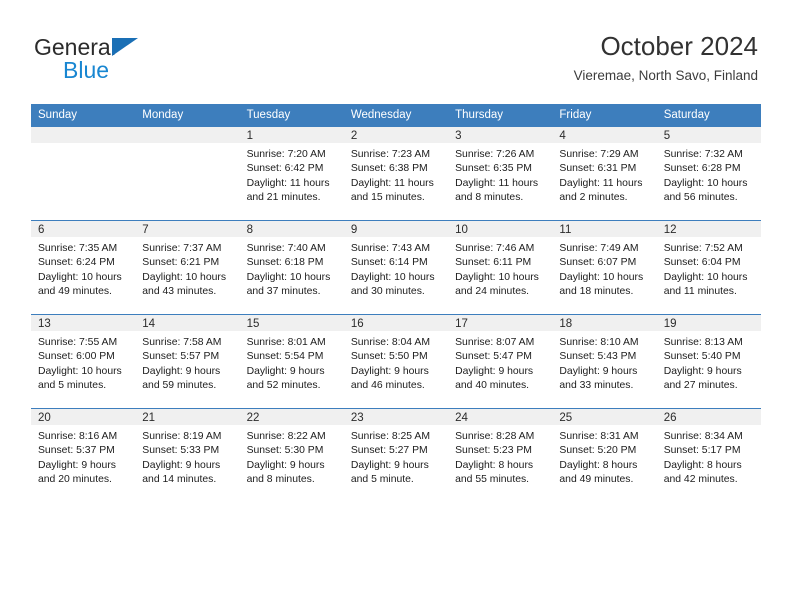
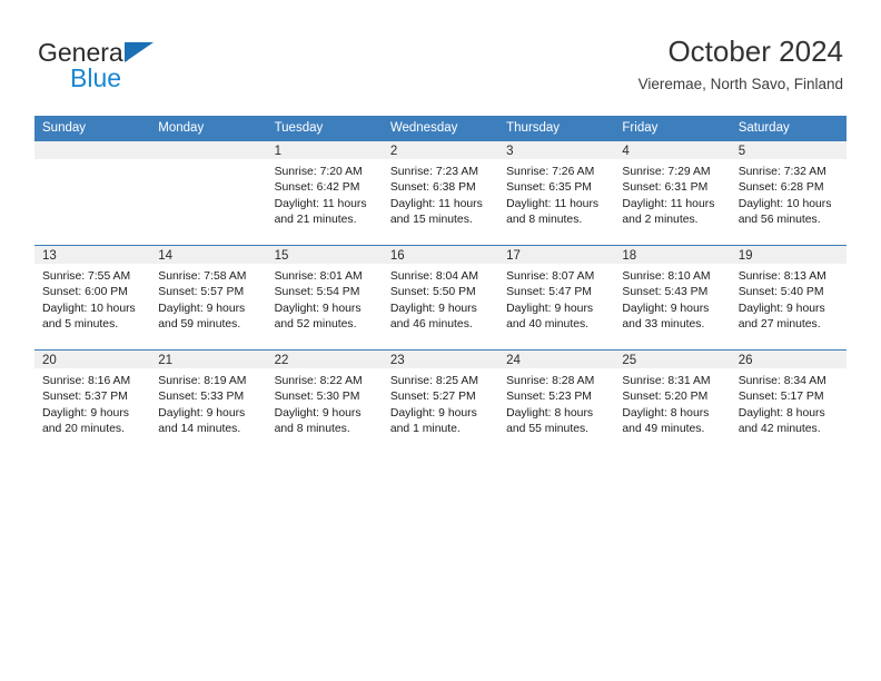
  General
  Blue
  October 2024
  Vieremae, North Savo, Finland
  Sunday	Monday	Tuesday	Wednesday	Thursday	Friday	Saturday
  		1Sunrise: 7:20 AMSunset: 6:42 PMDaylight: 11 hoursand 21 minutes.	2Sunrise: 7:23 AMSunset: 6:38 PMDaylight: 11 hoursand 15 minutes.	3Sunrise: 7:26 AMSunset: 6:35 PMDaylight: 11 hoursand 8 minutes.	4Sunrise: 7:29 AMSunset: 6:31 PMDaylight: 11 hoursand 2 minutes.	5Sunrise: 7:32 AMSunset: 6:28 PMDaylight: 10 hoursand 56 minutes.
- 6Sunrise: 7:35 AMSunset: 6:24 PMDaylight: 10 hoursand 49 minutes.	7Sunrise: 7:37 AMSunset: 6:21 PMDaylight: 10 hoursand 43 minutes.	8Sunrise: 7:40 AMSunset: 6:18 PMDaylight: 10 hoursand 37 minutes.	9Sunrise: 7:43 AMSunset: 6:14 PMDaylight: 10 hoursand 30 minutes.	10Sunrise: 7:46 AMSunset: 6:11 PMDaylight: 10 hoursand 24 minutes.	11Sunrise: 7:49 AMSunset: 6:07 PMDaylight: 10 hoursand 18 minutes.	12Sunrise: 7:52 AMSunset: 6:04 PMDaylight: 10 hoursand 11 minutes.
  13Sunrise: 7:55 AMSunset: 6:00 PMDaylight: 10 hoursand 5 minutes.	14Sunrise: 7:58 AMSunset: 5:57 PMDaylight: 9 hoursand 59 minutes.	15Sunrise: 8:01 AMSunset: 5:54 PMDaylight: 9 hoursand 52 minutes.	16Sunrise: 8:04 AMSunset: 5:50 PMDaylight: 9 hoursand 46 minutes.	17Sunrise: 8:07 AMSunset: 5:47 PMDaylight: 9 hoursand 40 minutes.	18Sunrise: 8:10 AMSunset: 5:43 PMDaylight: 9 hoursand 33 minutes.	19Sunrise: 8:13 AMSunset: 5:40 PMDaylight: 9 hoursand 27 minutes.
- 20Sunrise: 8:16 AMSunset: 5:37 PMDaylight: 9 hoursand 20 minutes.	21Sunrise: 8:19 AMSunset: 5:33 PMDaylight: 9 hoursand 14 minutes.	22Sunrise: 8:22 AMSunset: 5:30 PMDaylight: 9 hoursand 8 minutes.	23Sunrise: 8:25 AMSunset: 5:27 PMDaylight: 9 hoursand 5 minute.	24Sunrise: 8:28 AMSunset: 5:23 PMDaylight: 8 hoursand 55 minutes.	25Sunrise: 8:31 AMSunset: 5:20 PMDaylight: 8 hoursand 49 minutes.	26Sunrise: 8:34 AMSunset: 5:17 PMDaylight: 8 hoursand 42 minutes.
+ 20Sunrise: 8:16 AMSunset: 5:37 PMDaylight: 9 hoursand 20 minutes.	21Sunrise: 8:19 AMSunset: 5:33 PMDaylight: 9 hoursand 14 minutes.	22Sunrise: 8:22 AMSunset: 5:30 PMDaylight: 9 hoursand 8 minutes.	23Sunrise: 8:25 AMSunset: 5:27 PMDaylight: 9 hoursand 1 minute.	24Sunrise: 8:28 AMSunset: 5:23 PMDaylight: 8 hoursand 55 minutes.	25Sunrise: 8:31 AMSunset: 5:20 PMDaylight: 8 hoursand 49 minutes.	26Sunrise: 8:34 AMSunset: 5:17 PMDaylight: 8 hoursand 42 minutes.
